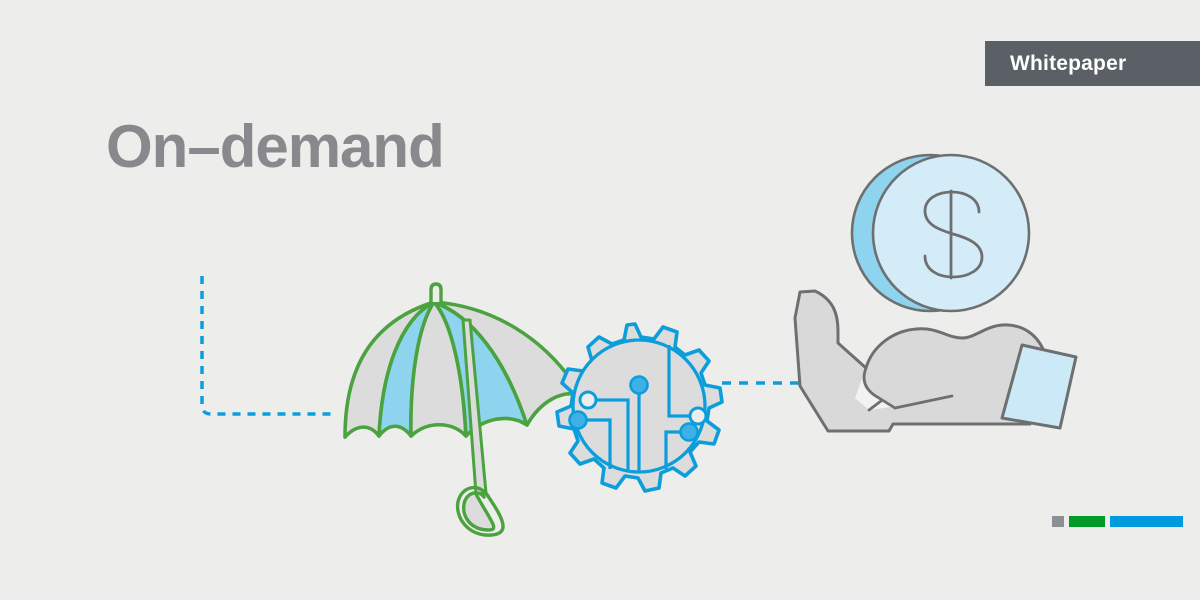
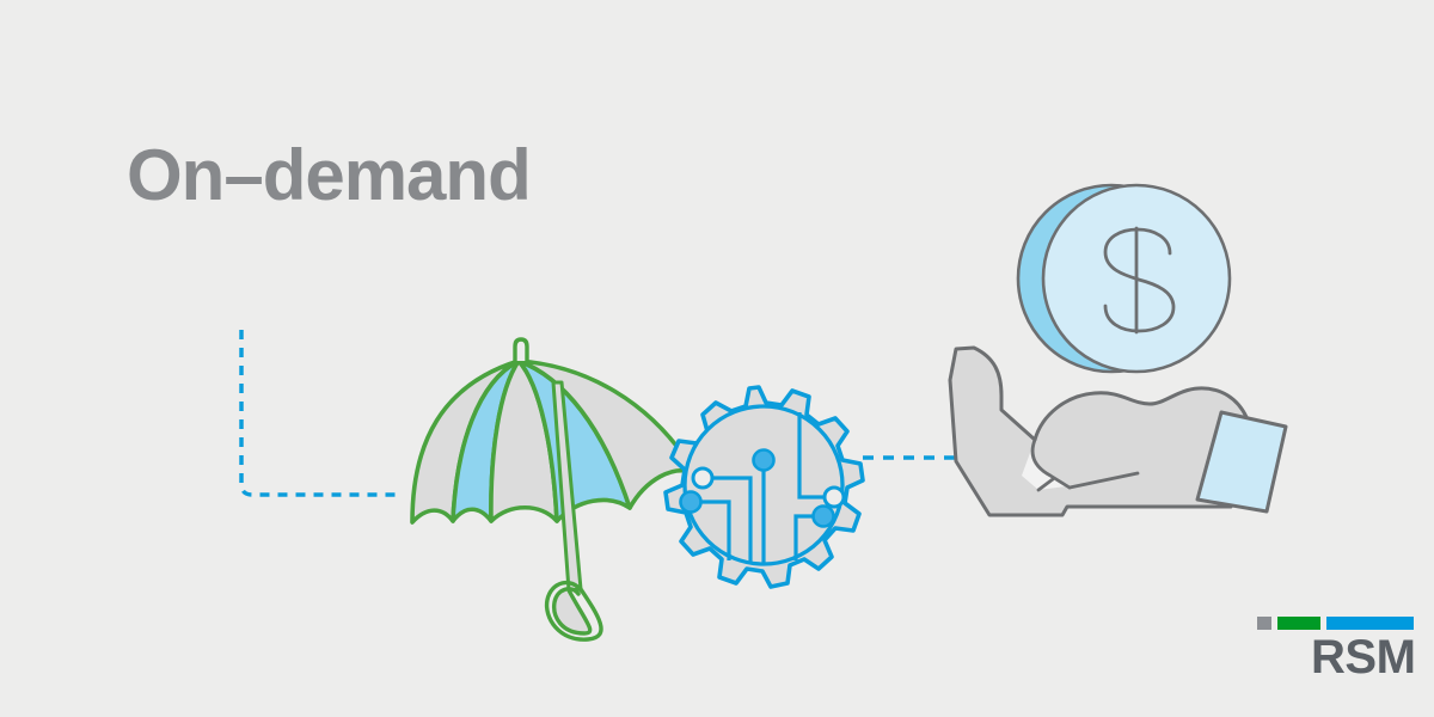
- Whitepaper
  On–demand
+ RSM
